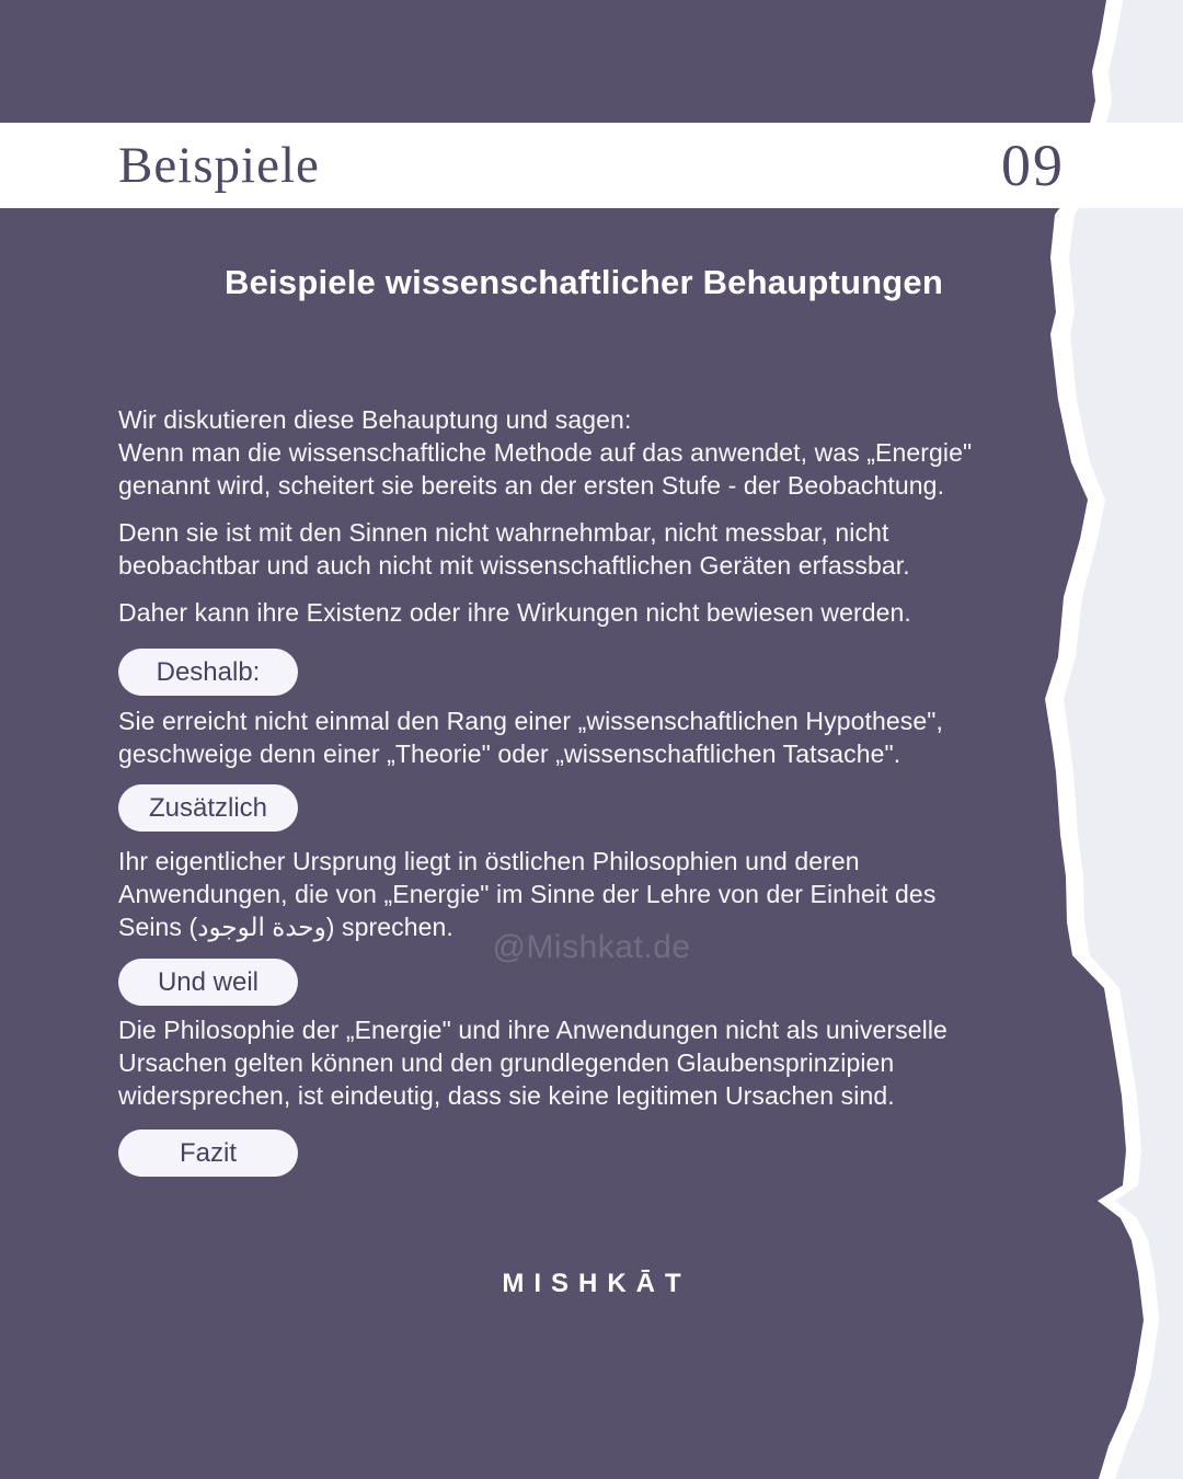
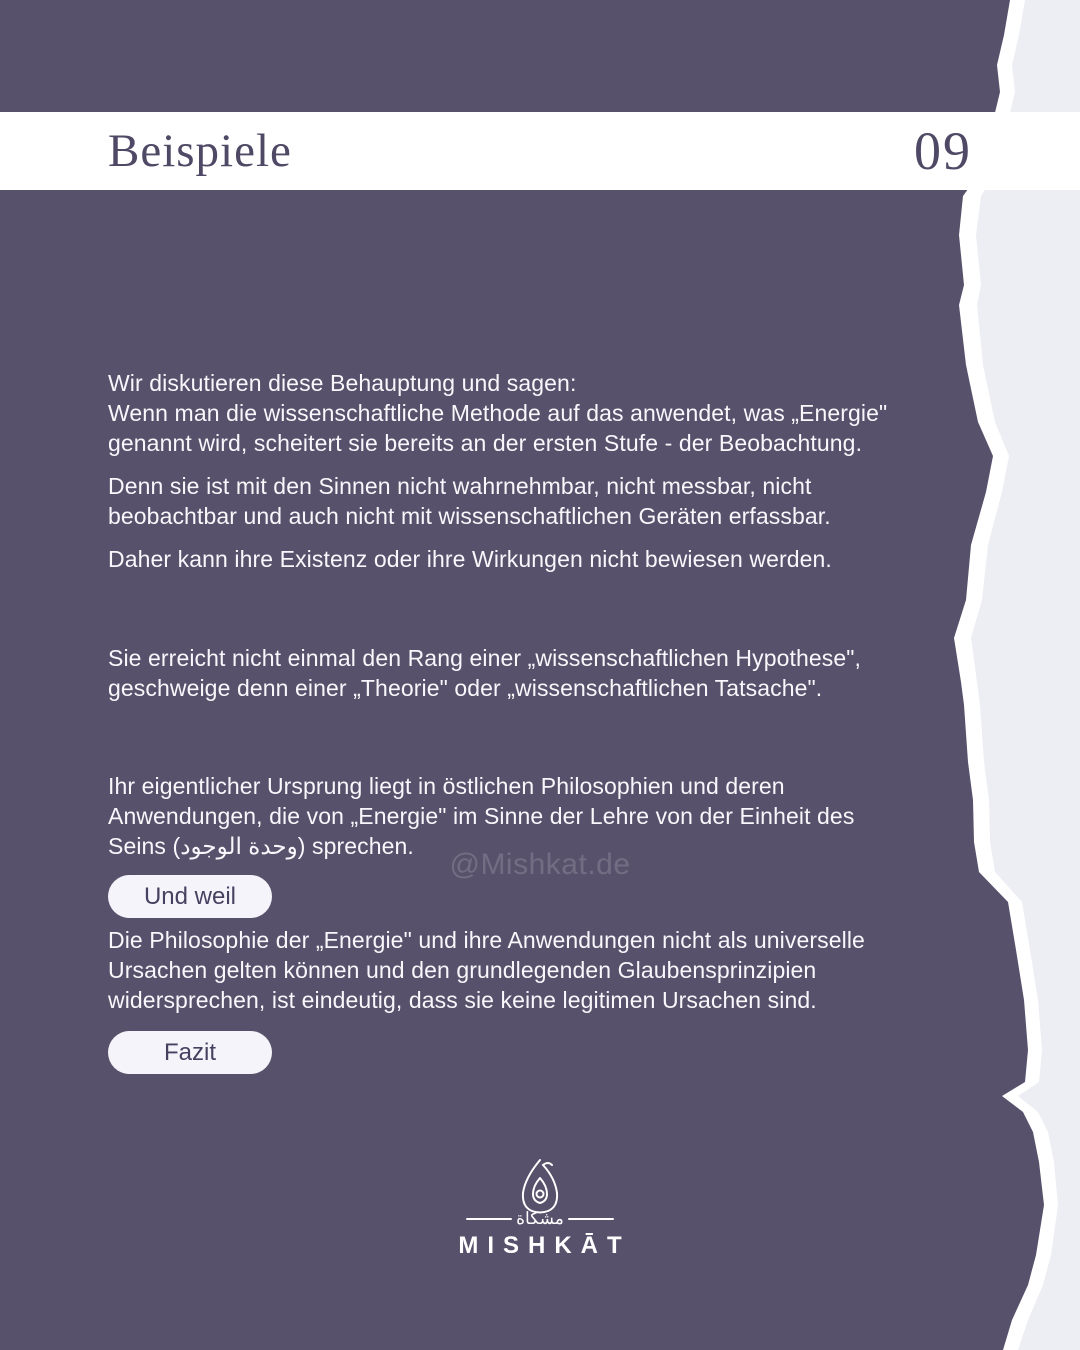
  Beispiele
  09
- Beispiele wissenschaftlicher Behauptungen
  Wir diskutieren diese Behauptung und sagen:
  Wenn man die wissenschaftliche Methode auf das anwendet, was „Energie"
  genannt wird, scheitert sie bereits an der ersten Stufe - der Beobachtung.
  Denn sie ist mit den Sinnen nicht wahrnehmbar, nicht messbar, nicht
  beobachtbar und auch nicht mit wissenschaftlichen Geräten erfassbar.
  Daher kann ihre Existenz oder ihre Wirkungen nicht bewiesen werden.
- Deshalb:
  Sie erreicht nicht einmal den Rang einer „wissenschaftlichen Hypothese",
  geschweige denn einer „Theorie" oder „wissenschaftlichen Tatsache".
- Zusätzlich
  Ihr eigentlicher Ursprung liegt in östlichen Philosophien und deren
  Anwendungen, die von „Energie" im Sinne der Lehre von der Einheit des
  Seins (وحدة الوجود) sprechen.
  Und weil
  Die Philosophie der „Energie" und ihre Anwendungen nicht als universelle
  Ursachen gelten können und den grundlegenden Glaubensprinzipien
  widersprechen, ist eindeutig, dass sie keine legitimen Ursachen sind.
  Fazit
  @Mishkat.de
+ مشكاة
  MISHKĀT
